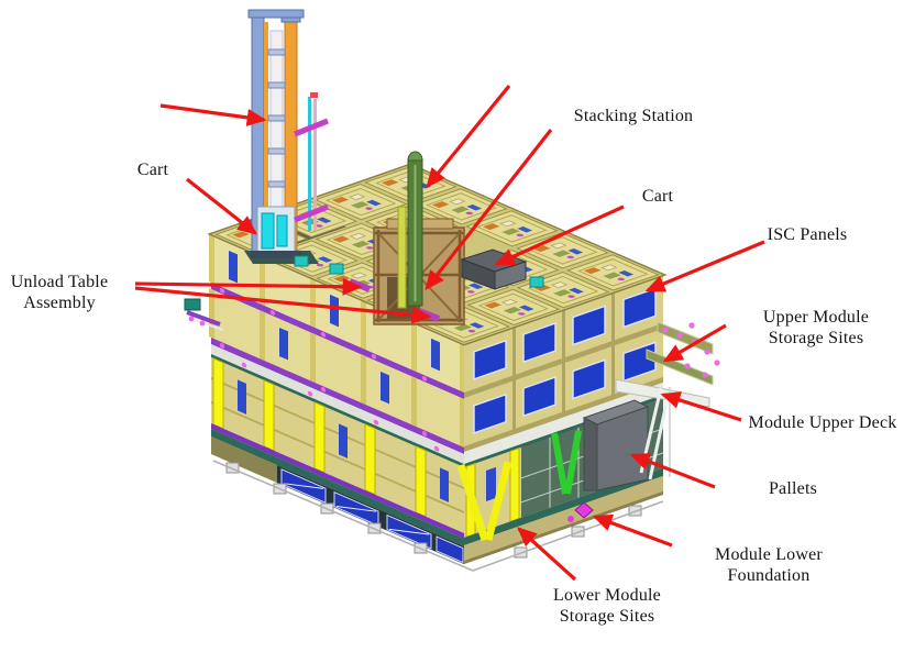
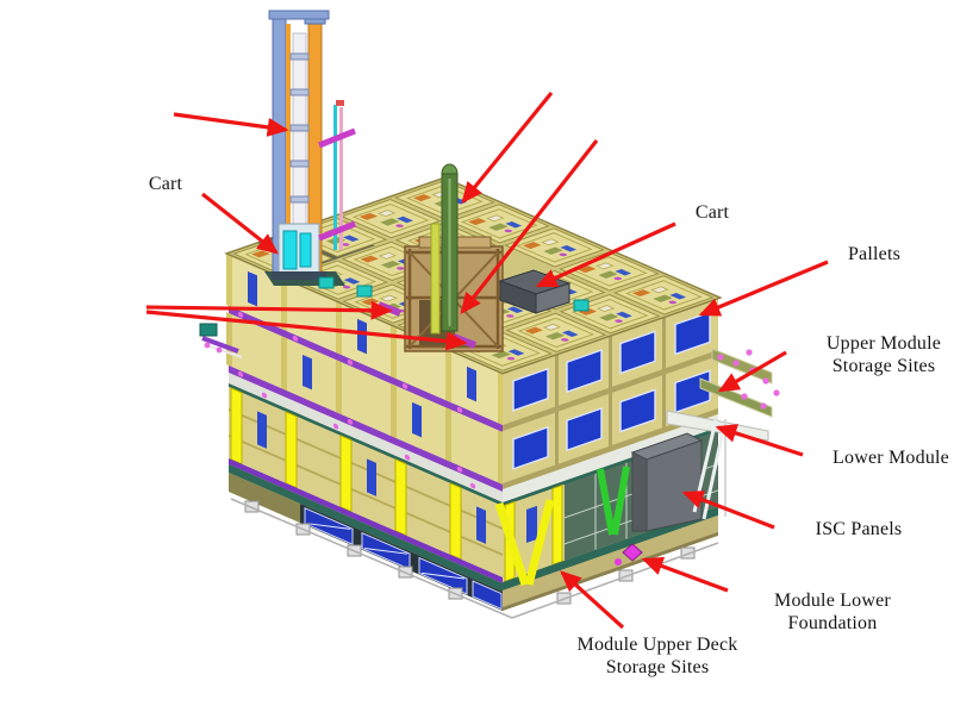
  Cart
- Unload Table
- Assembly
- Stacking Station
  Cart
- ISC Panels
+ Pallets
  Upper Module
  Storage Sites
- Module Upper Deck
+ Lower Module
- Pallets
+ ISC Panels
  Module Lower
  Foundation
- Lower Module
+ Module Upper Deck
  Storage Sites
